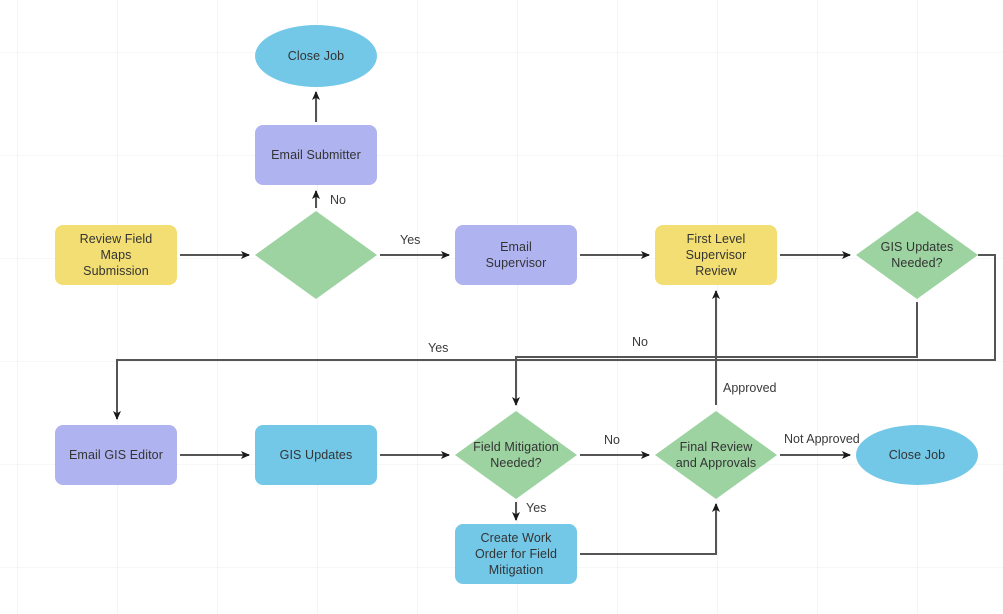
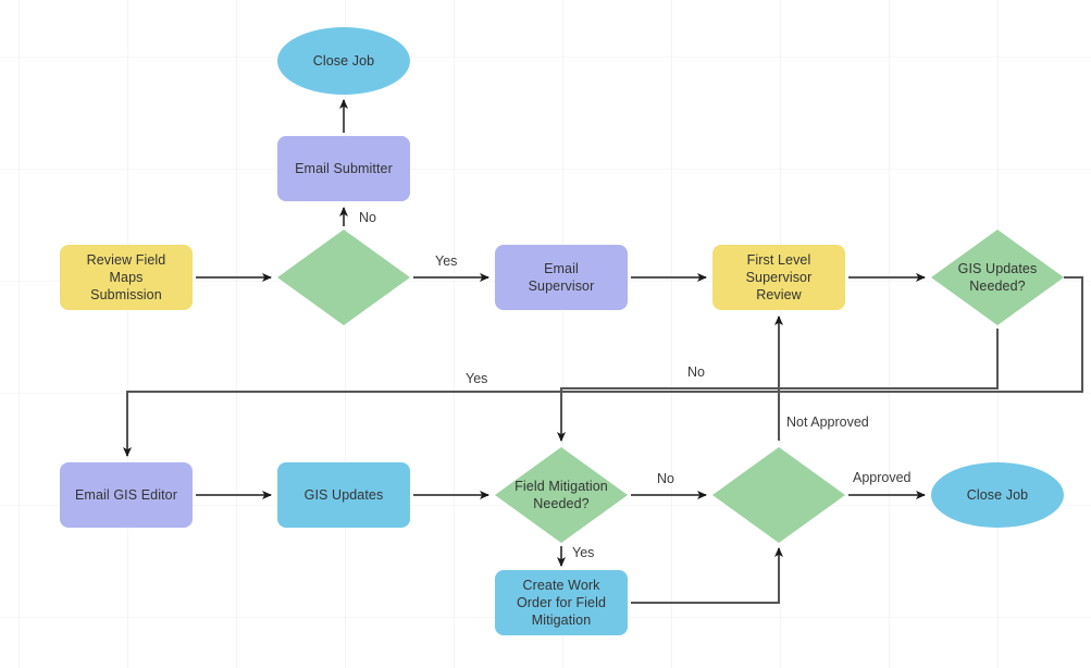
  Close Job
  Email Submitter
  Review Field
  Maps
  Submission
  Email
  Supervisor
  First Level
  Supervisor
  Review
  GIS Updates
  Needed?
  Email GIS Editor
  GIS Updates
  Field Mitigation
  Needed?
- Final Review
- and Approvals
  Close Job
  Create Work
  Order for Field
  Mitigation
  No
  Yes
  Yes
  No
- Approved
+ Not Approved
  No
- Not Approved
+ Approved
  Yes
